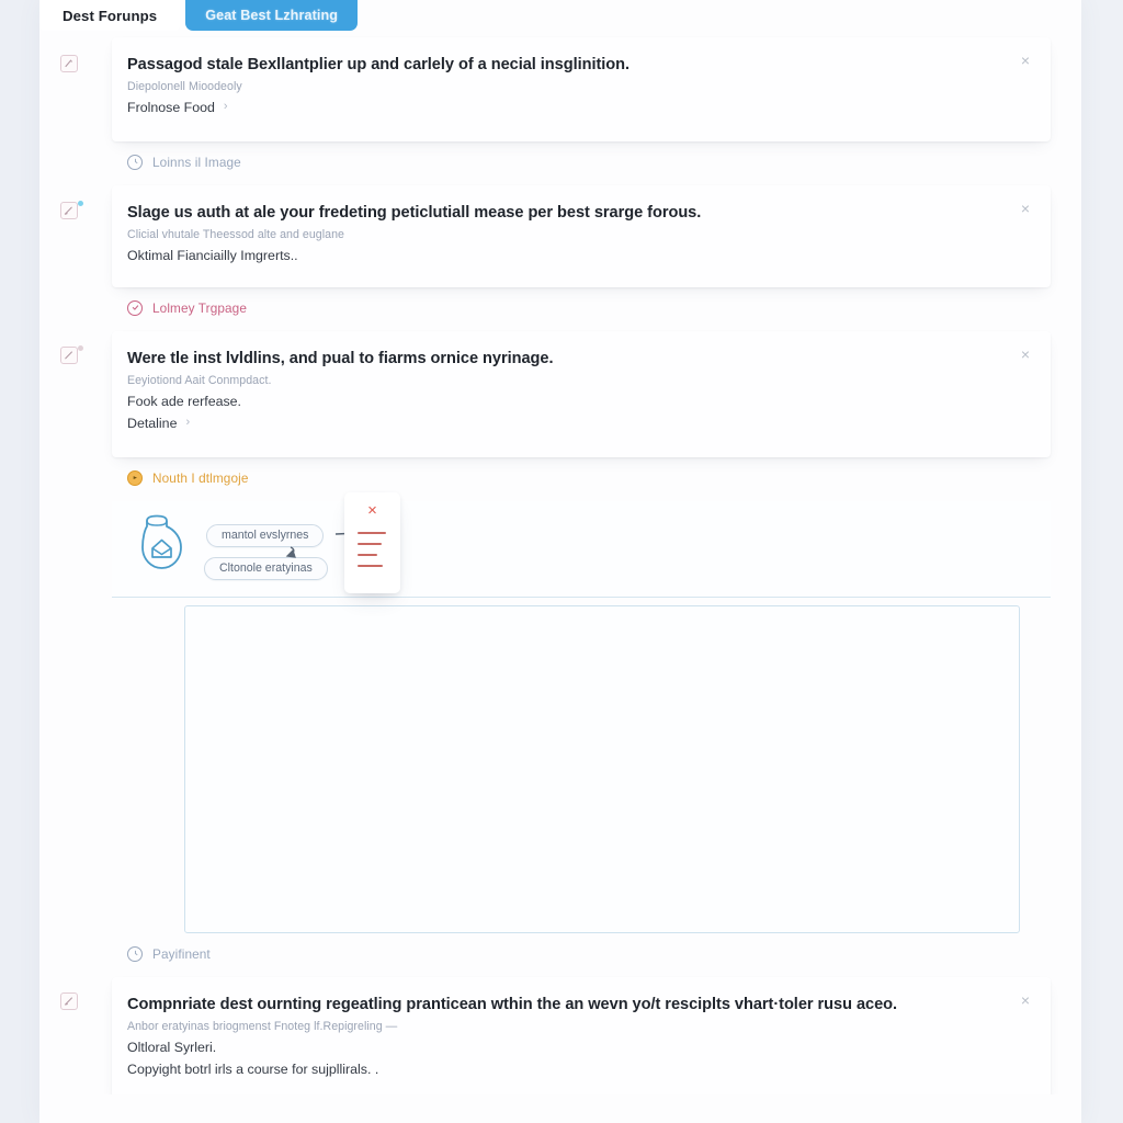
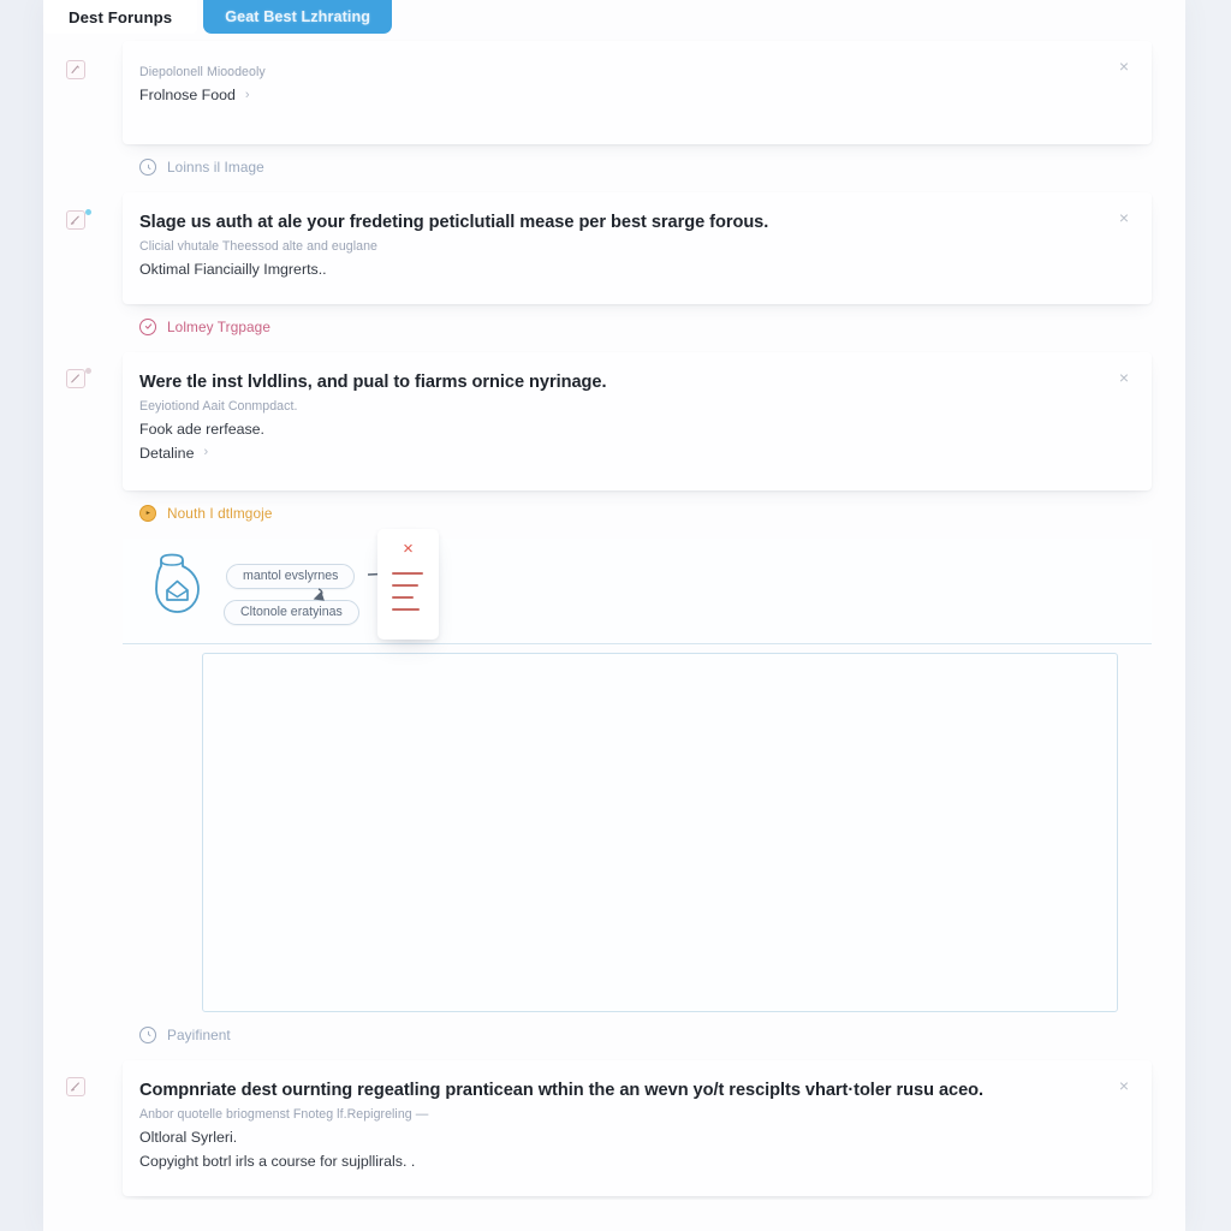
  Dest Forunps
  Geat Best Lzhrating
  ×
- Passagod stale Bexllantplier up and carlely of a necial insglinition.
  Diepolonell Mioodeoly
  Frolnose Food
  ›
  Loinns il Image
  ×
  Slage us auth at ale your fredeting peticlutiall mease per best srarge forous.
  Clicial vhutale Theessod alte and euglane
  Oktimal Fianciailly Imgrerts..
  Lolmey Trgpage
  ×
  Were tle inst lvldlins, and pual to fiarms ornice nyrinage.
  Eeyiotiond Aait Conmpdact.
  Fook ade rerfease.
  Detaline
  ›
  Nouth I dtlmgoje
  mantol evslyrnes
  Cltonole eratyinas
  ×
  Payifinent
  ×
  Compnriate dest ournting regeatling pranticean wthin the an wevn yo/t resciplts vhart·toler rusu aceo.
- Anbor eratyinas briogmenst Fnoteg lf.Repigreling —
+ Anbor quotelle briogmenst Fnoteg lf.Repigreling —
  Oltloral Syrleri.
  Copyight botrl irls a course for sujpllirals. .
